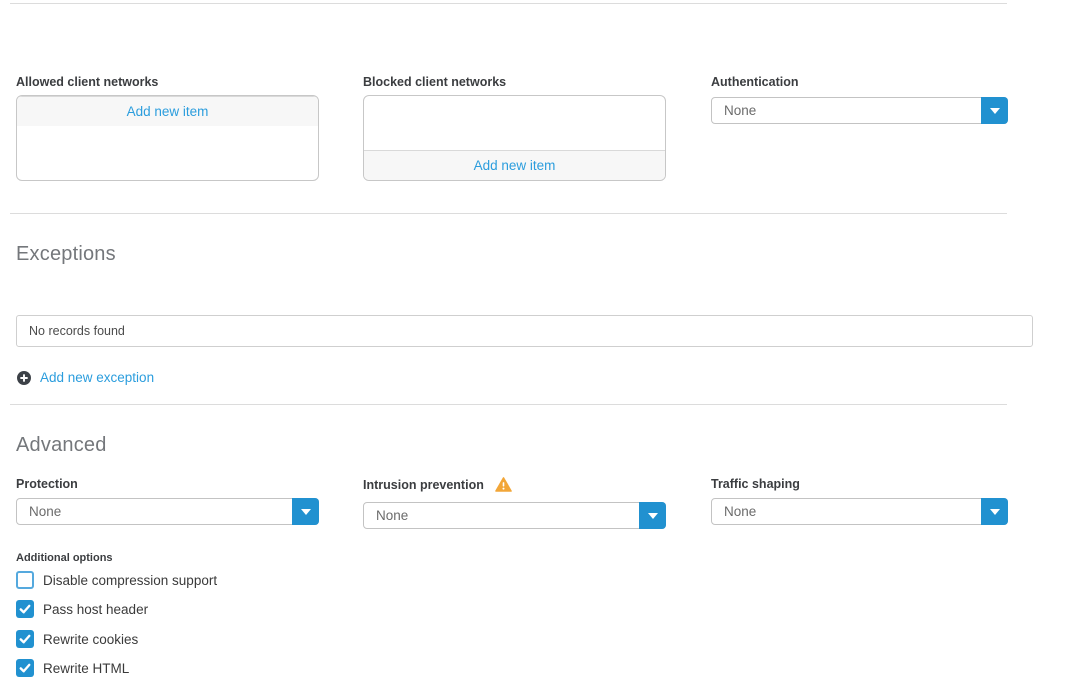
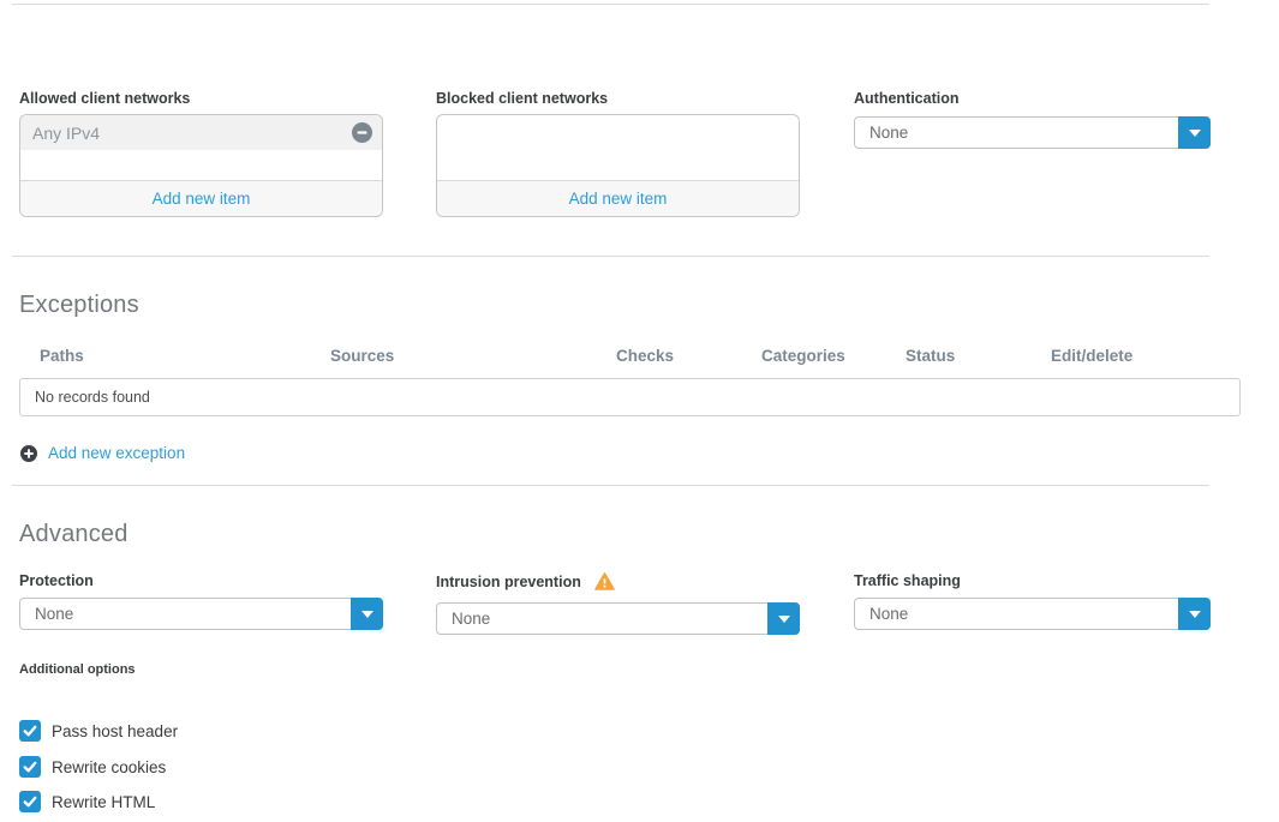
  Allowed client networks
+ Any IPv4
  Add new item
  Blocked client networks
  Add new item
  Authentication
  None
  Exceptions
+ Paths
+ Sources
+ Checks
+ Categories
+ Status
+ Edit/delete
  No records found
  Add new exception
  Advanced
  Protection
  None
  Intrusion prevention
  None
  Traffic shaping
  None
  Additional options
- Disable compression support
  Pass host header
  Rewrite cookies
  Rewrite HTML
